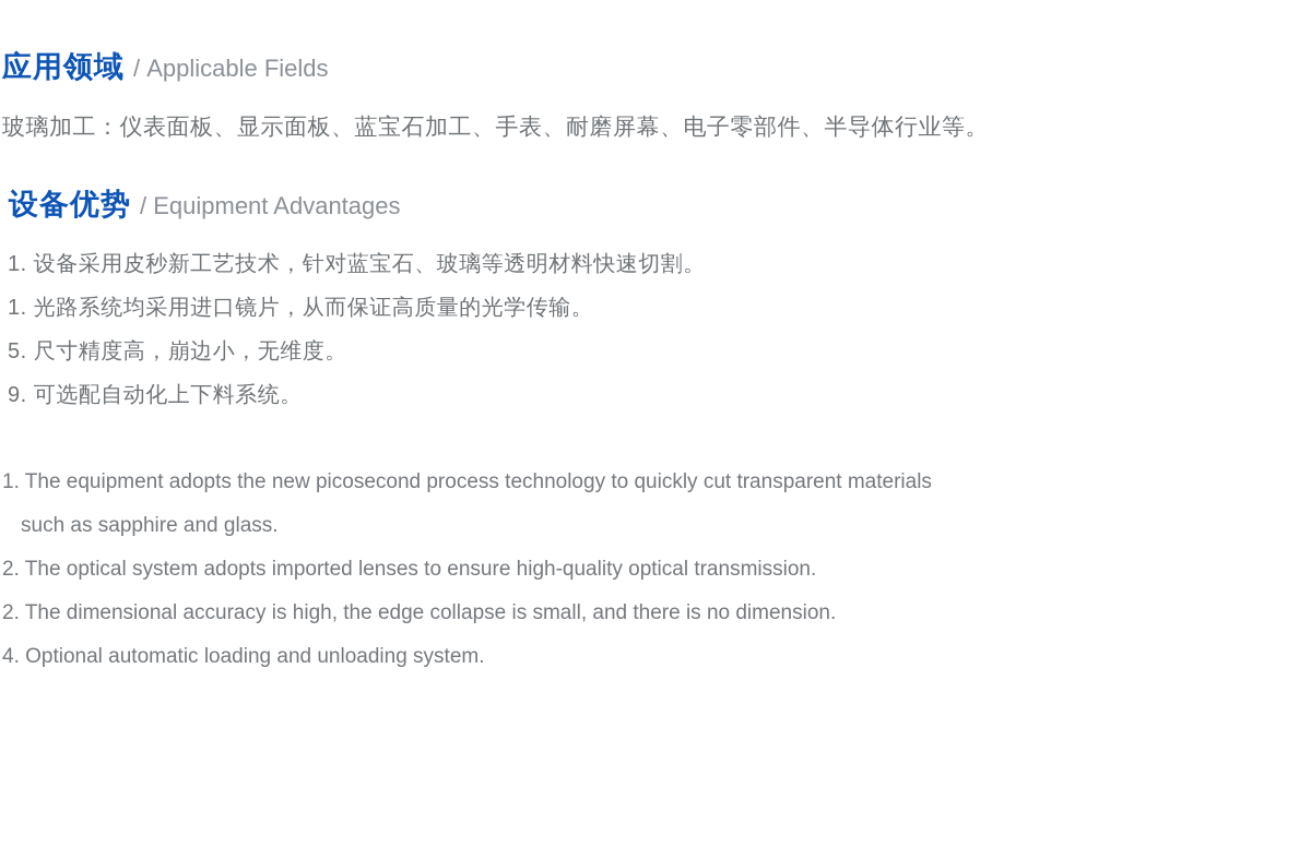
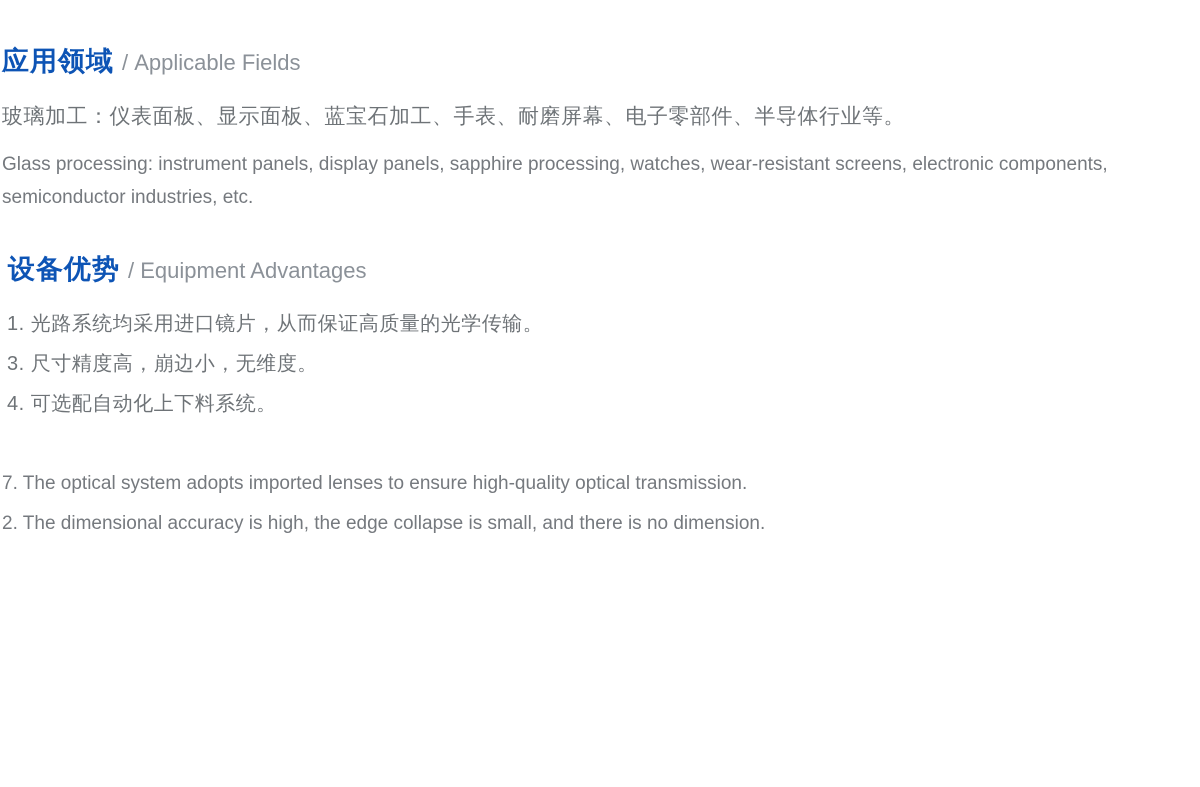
  应用领域 / Applicable Fields
  玻璃加工：仪表面板、显示面板、蓝宝石加工、手表、耐磨屏幕、电子零部件、半导体行业等。
+ Glass processing: instrument panels, display panels, sapphire processing, watches, wear-resistant screens, electronic components, semiconductor industries, etc.
  设备优势 / Equipment Advantages
- 1. 设备采用皮秒新工艺技术，针对蓝宝石、玻璃等透明材料快速切割。
  1. 光路系统均采用进口镜片，从而保证高质量的光学传输。
- 5. 尺寸精度高，崩边小，无维度。
+ 3. 尺寸精度高，崩边小，无维度。
- 9. 可选配自动化上下料系统。
+ 4. 可选配自动化上下料系统。
- 1. The equipment adopts the new picosecond process technology to quickly cut transparent materials such as sapphire and glass.
- 2. The optical system adopts imported lenses to ensure high-quality optical transmission.
+ 7. The optical system adopts imported lenses to ensure high-quality optical transmission.
  2. The dimensional accuracy is high, the edge collapse is small, and there is no dimension.
- 4. Optional automatic loading and unloading system.
